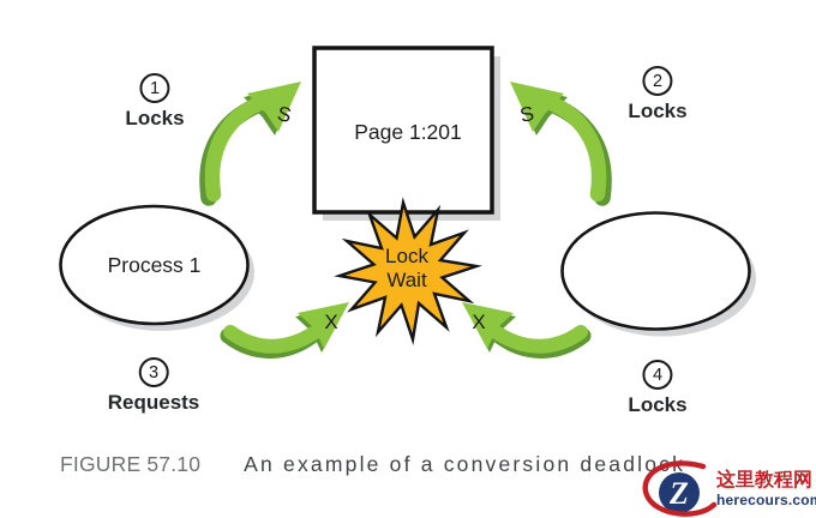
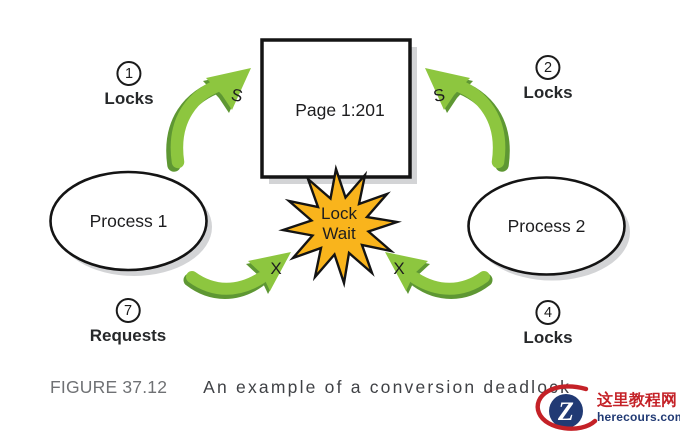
  Page 1:201
  Process 1
+ Process 2
  Lock
  Wait
  X
  X
  1
  Locks
  2
  Locks
- 3
+ 7
  Requests
  4
  Locks
- FIGURE 57.10 An example of a conversion deadlo
+ FIGURE 37.12 An example of a conversion deadlo
  Z
  这里教程网
  herecours.co
